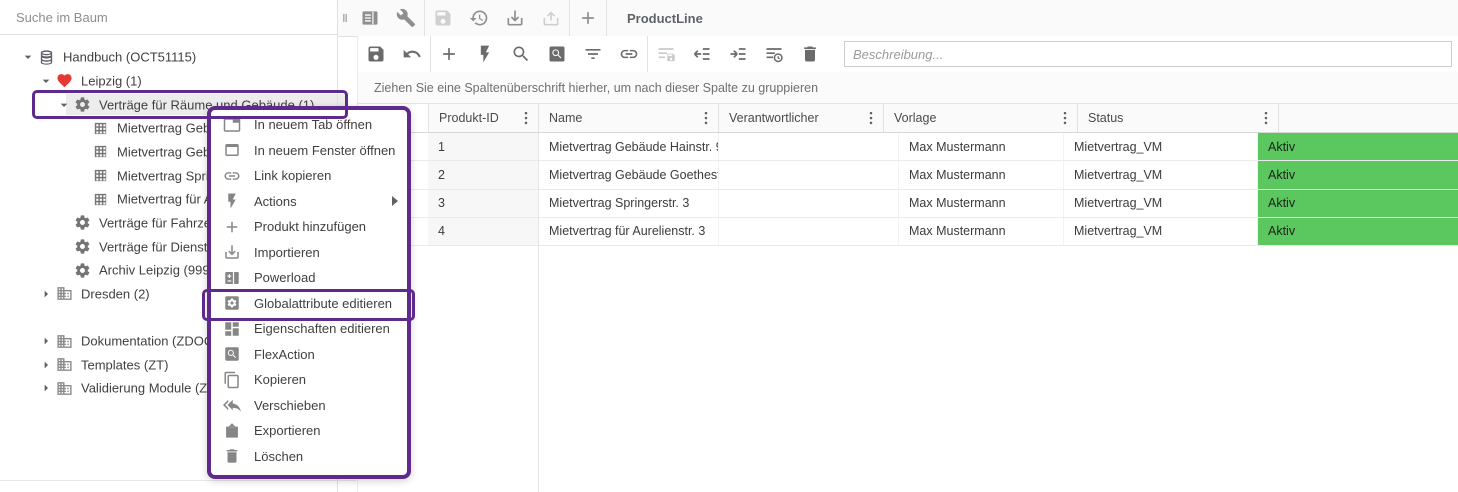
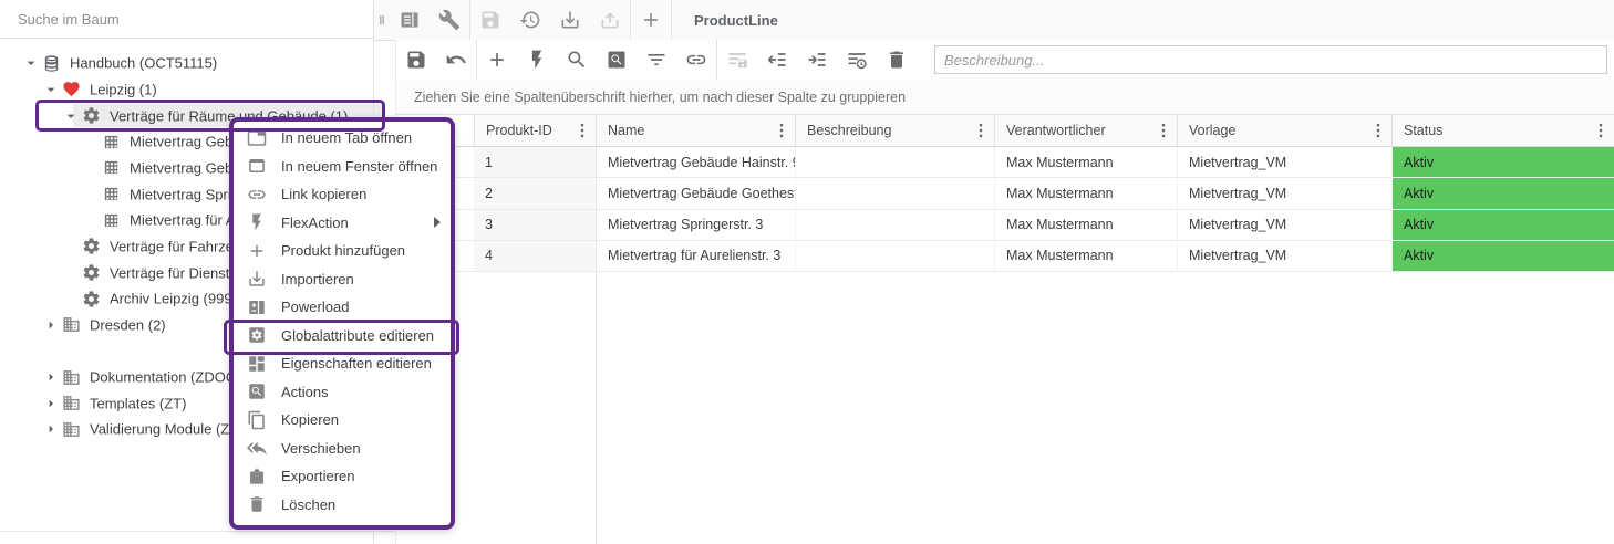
  Suche im Baum
  Handbuch (OCT51115)
  Leipzig (1)
  Verträge für Räume und Gebäude (1)
  Verträge für Fahrz
  Verträge für Dienst
  Archiv Leipzig (999
  Dresden (2)
  Dokumentation (ZDO
  Templates (ZT)
  Validierung Module (Z
  ProductLine
  Beschreibung...
  Ziehen Sie eine Spaltenüberschrift hierher, um nach dieser Spalte zu gruppieren
  Produkt-ID
  Name
+ Beschreibung
  Verantwortlicher
  Vorlage
  Status
  1
  Mietvertrag Gebäude Hainstr.
  Max Mustermann
  Mietvertrag_VM
  Aktiv
  2
  Mietvertrag Gebäude Goethest
  Max Mustermann
  Mietvertrag_VM
  Aktiv
  3
  Mietvertrag Springerstr. 3
  Max Mustermann
  Mietvertrag_VM
  Aktiv
  4
  Mietvertrag für Aurelienstr. 3
  Max Mustermann
  Mietvertrag_VM
  Aktiv
  In neuem Tab öffnen
  In neuem Fenster öffnen
  Link kopieren
- Actions
+ FlexAction
  Produkt hinzufügen
  Importieren
  Powerload
  Globalattribute editieren
  Eigenschaften editieren
- FlexAction
+ Actions
  Kopieren
  Verschieben
  Exportieren
  Löschen
